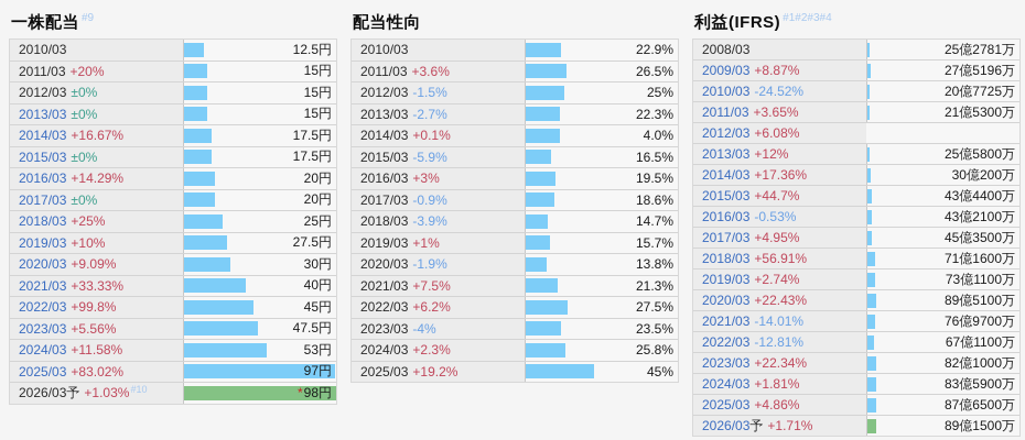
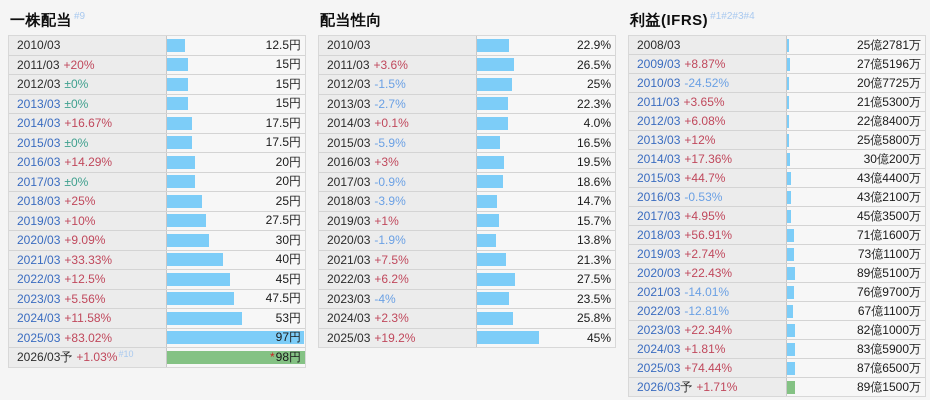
  一株配当 #9
  2010/03
  12.5円
  2011/03
  +20%
  15円
  2012/03
  ±0%
  15円
  2013/03
  ±0%
  15円
  2014/03
  +16.67%
  17.5円
  2015/03
  ±0%
  17.5円
  2016/03
  +14.29%
  20円
  2017/03
  ±0%
  20円
  2018/03
  +25%
  25円
  2019/03
  +10%
  27.5円
  2020/03
  +9.09%
  30円
  2021/03
  +33.33%
  40円
  2022/03
- +99.8%
+ +12.5%
  45円
  2023/03
  +5.56%
  47.5円
  2024/03
  +11.58%
  53円
  2025/03
  +83.02%
  97円
  2026/03
  予
  +1.03%
  #10
  *
  98円
  配当性向
  2010/03
  22.9%
  2011/03
  +3.6%
  26.5%
  2012/03
  -1.5%
  25%
  2013/03
  -2.7%
  22.3%
  2014/03
  +0.1%
  4.0%
  2015/03
  -5.9%
  16.5%
  2016/03
  +3%
  19.5%
  2017/03
  -0.9%
  18.6%
  2018/03
  -3.9%
  14.7%
  2019/03
  +1%
  15.7%
  2020/03
  -1.9%
  13.8%
  2021/03
  +7.5%
  21.3%
  2022/03
  +6.2%
  27.5%
  2023/03
  -4%
  23.5%
  2024/03
  +2.3%
  25.8%
  2025/03
  +19.2%
  45%
  利益(IFRS) #1#2#3#4
  2008/03
  25億2781万
  2009/03
  +8.87%
  27億5196万
  2010/03
  -24.52%
  20億7725万
  2011/03
  +3.65%
  21億5300万
  2012/03
  +6.08%
+ 22億8400万
  2013/03
  +12%
  25億5800万
  2014/03
  +17.36%
  30億200万
  2015/03
  +44.7%
  43億4400万
  2016/03
  -0.53%
  43億2100万
  2017/03
  +4.95%
  45億3500万
  2018/03
  +56.91%
  71億1600万
  2019/03
  +2.74%
  73億1100万
  2020/03
  +22.43%
  89億5100万
  2021/03
  -14.01%
  76億9700万
  2022/03
  -12.81%
  67億1100万
  2023/03
  +22.34%
  82億1000万
  2024/03
  +1.81%
  83億5900万
  2025/03
- +4.86%
+ +74.44%
  87億6500万
  2026/03
  予
  +1.71%
  89億1500万
